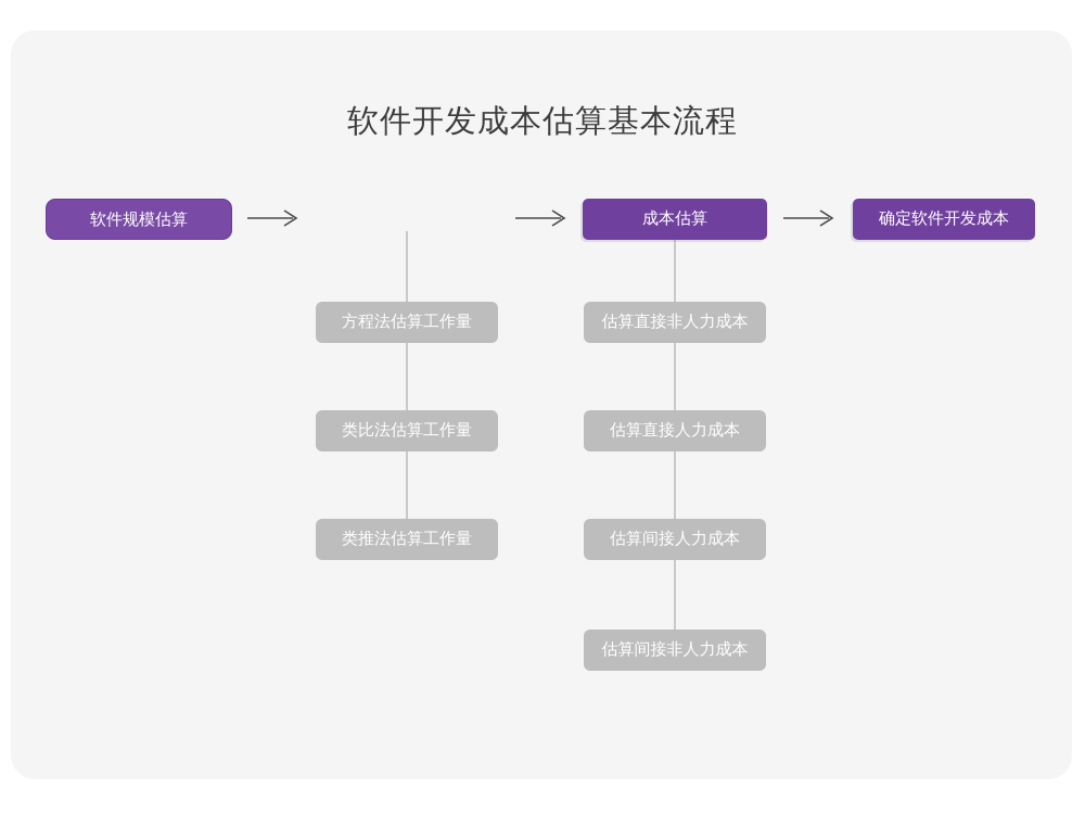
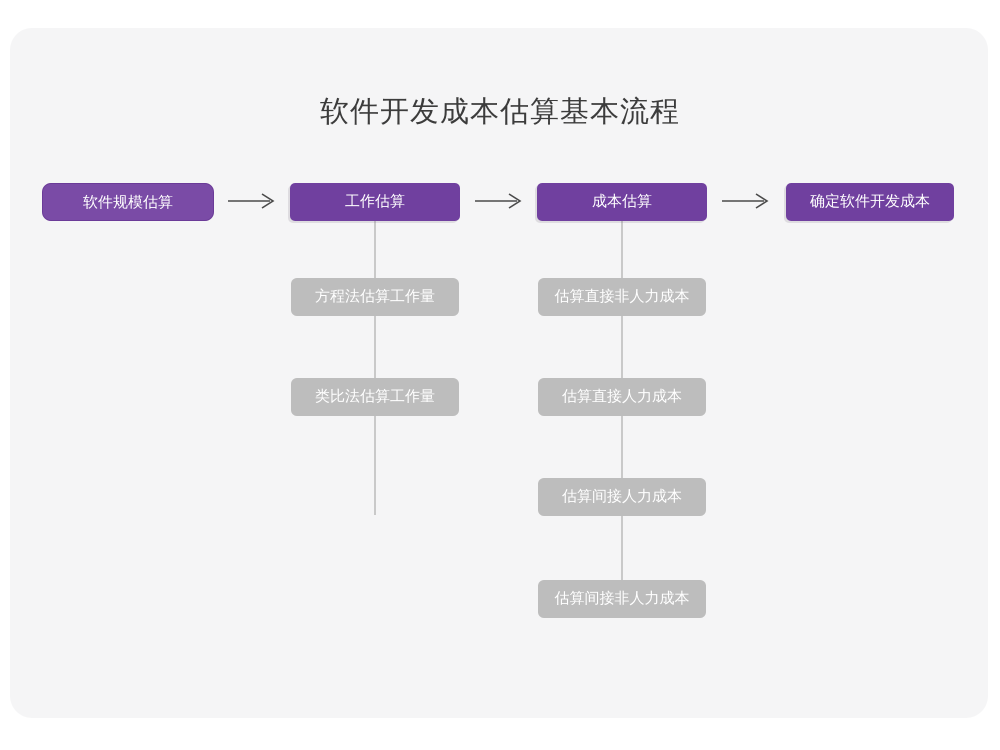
  软件开发成本估算基本流程
  软件规模估算
+ 工作估算
  成本估算
  确定软件开发成本
  方程法估算工作量
  类比法估算工作量
- 类推法估算工作量
  估算直接非人力成本
  估算直接人力成本
  估算间接人力成本
  估算间接非人力成本
